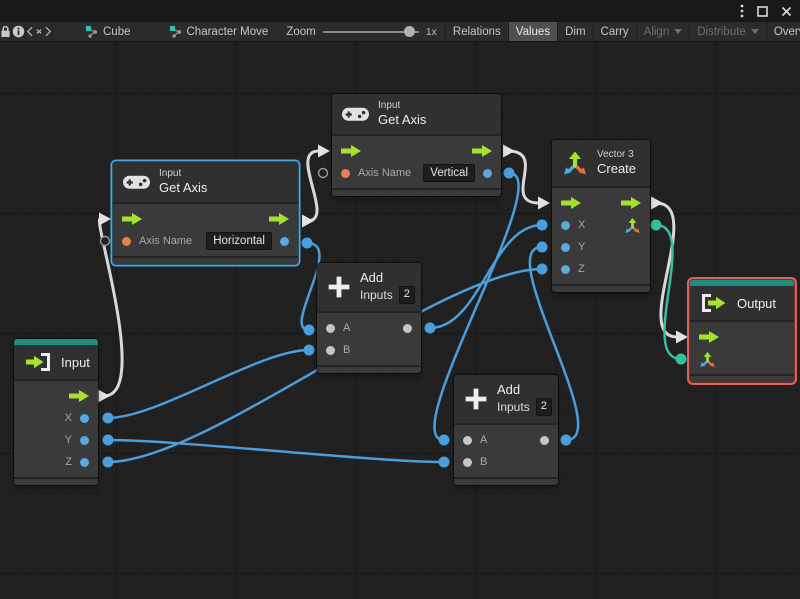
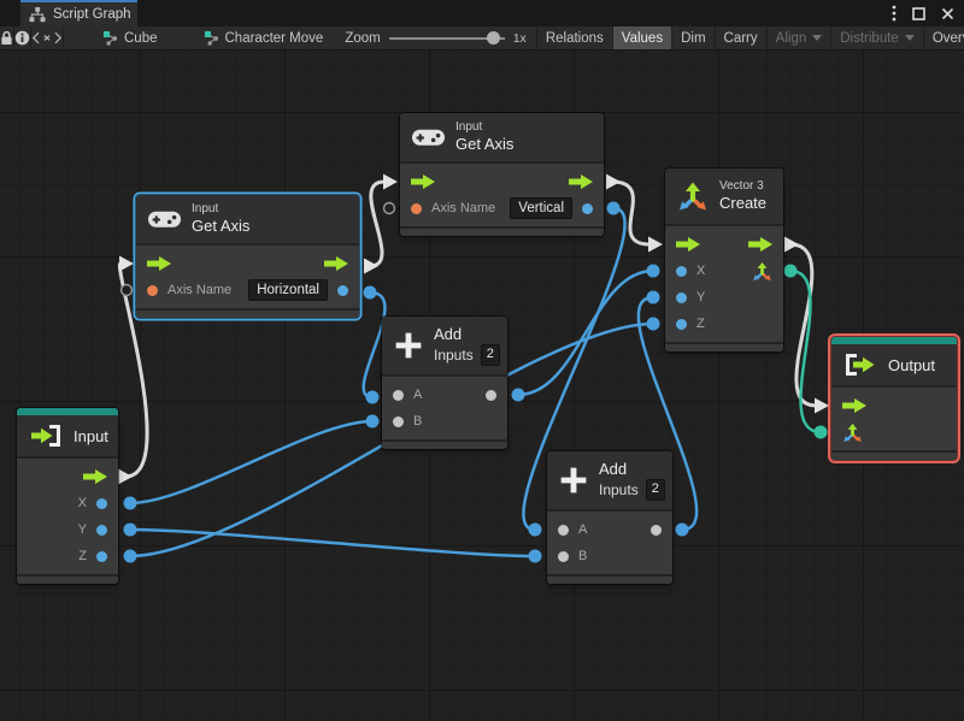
+ Script Graph
  Cube
  Character Move
  Zoom
  1x
  Relations
  Values
  Dim
  Carry
  Align
  Distribute
  Over
  Input
  Get Axis
  Axis Name
  Vertical
  Input
  Get Axis
  Axis Name
  Horizontal
  Add
  Inputs
  2
  A
  B
  Add
  Inputs
  2
  A
  B
  Vector 3
  Create
  X
  Y
  Z
  Input
  X
  Y
  Z
  Output
